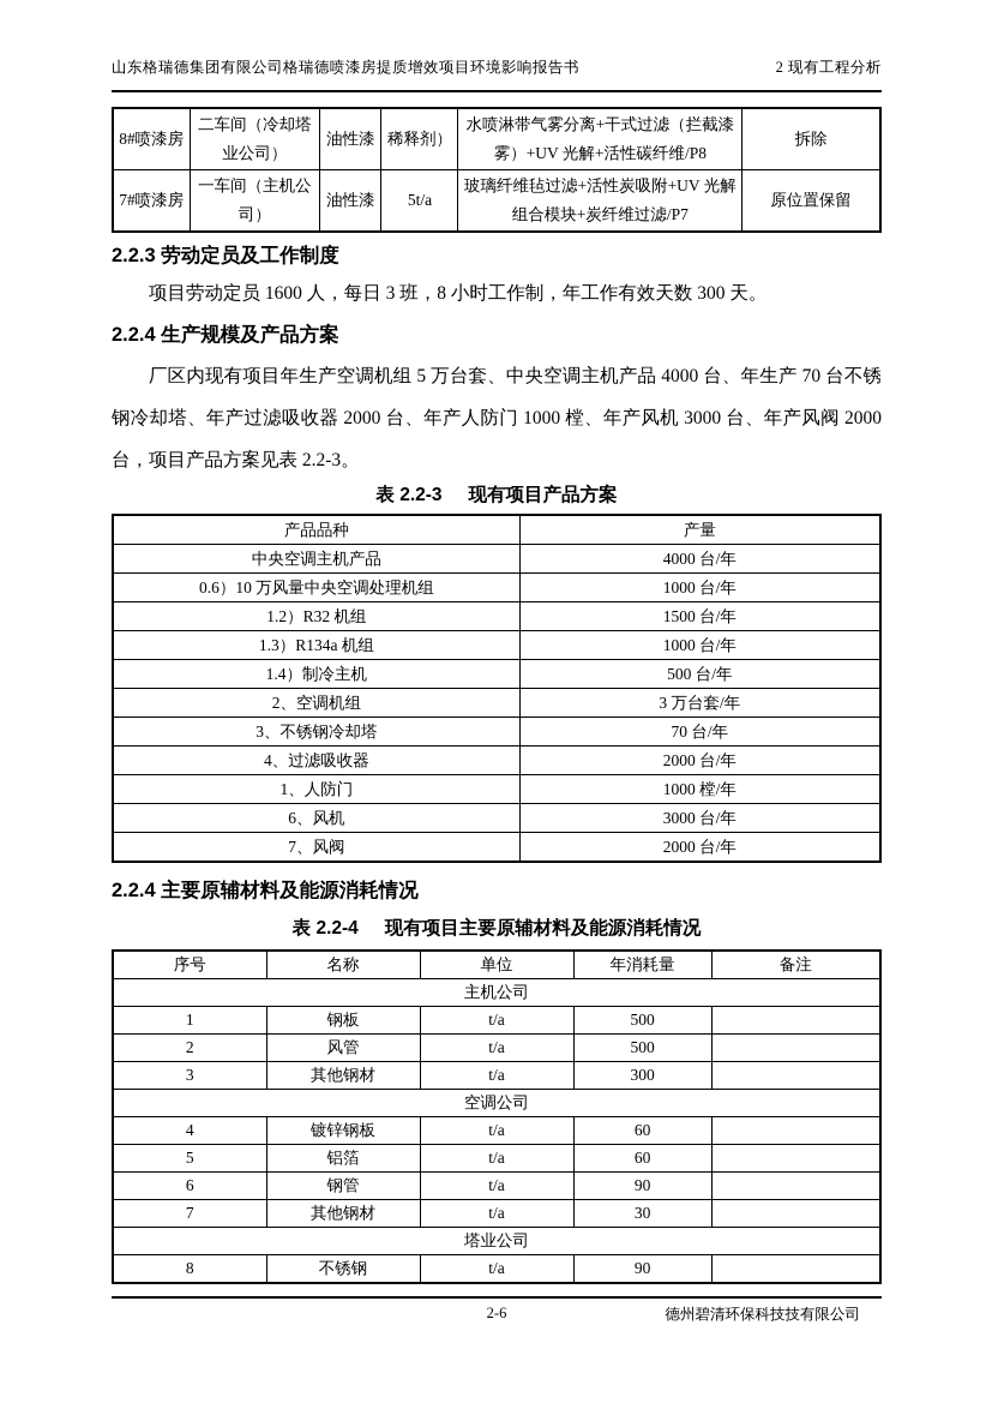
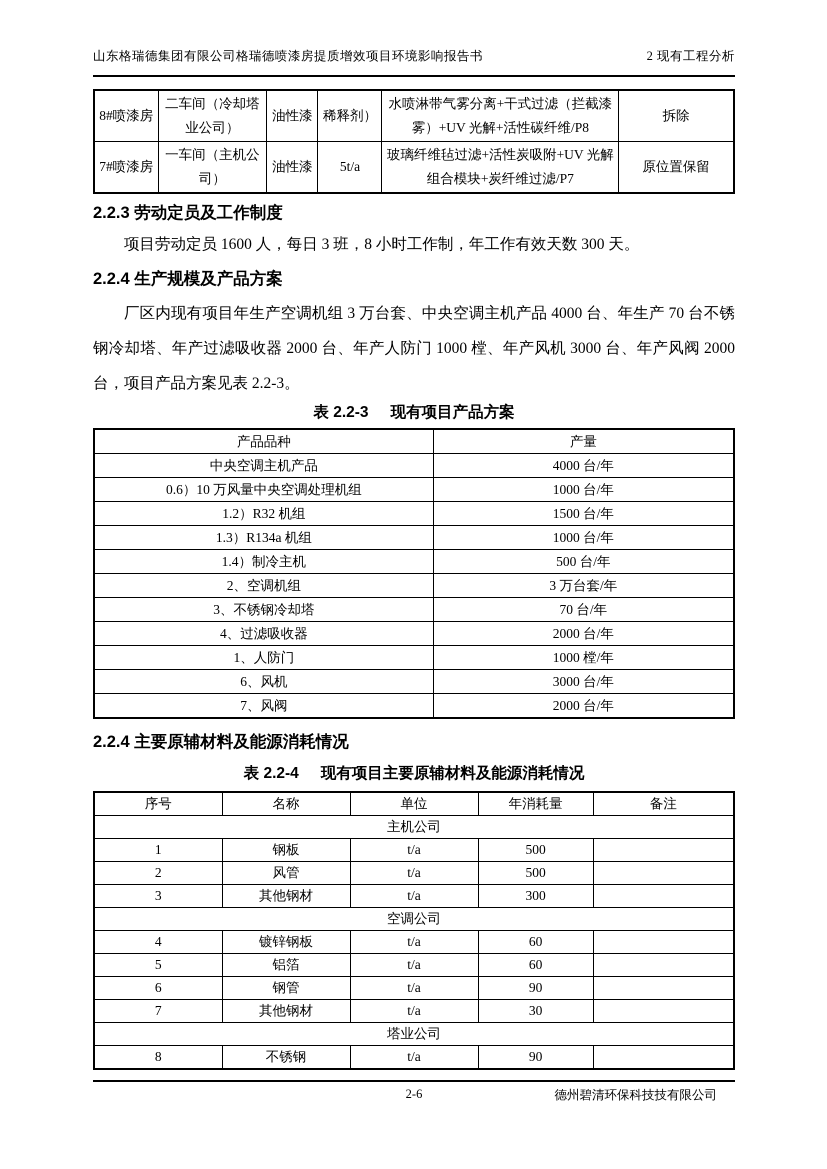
  山东格瑞德集团有限公司格瑞德喷漆房提质增效项目环境影响报告书
  2 现有工程分析
  8#喷漆房	二车间（冷却塔业公司）	油性漆	稀释剂）	水喷淋带气雾分离+干式过滤（拦截漆雾）+UV 光解+活性碳纤维/P8	拆除
  7#喷漆房	一车间（主机公司）	油性漆	5t/a	玻璃纤维毡过滤+活性炭吸附+UV 光解组合模块+炭纤维过滤/P7	原位置保留
  2.2.3 劳动定员及工作制度
  项目劳动定员 1600 人，每日 3 班，8 小时工作制，年工作有效天数 300 天。
  2.2.4 生产规模及产品方案
- 厂区内现有项目年生产空调机组 5 万台套、中央空调主机产品 4000 台、年生产 70 台不锈钢冷却塔、年产过滤吸收器 2000 台、年产人防门 1000 樘、年产风机 3000 台、年产风阀 2000 台，项目产品方案见表 2.2-3。
+ 厂区内现有项目年生产空调机组 3 万台套、中央空调主机产品 4000 台、年生产 70 台不锈钢冷却塔、年产过滤吸收器 2000 台、年产人防门 1000 樘、年产风机 3000 台、年产风阀 2000 台，项目产品方案见表 2.2-3。
  表 2.2-3 现有项目产品方案
  产品品种	产量
  中央空调主机产品	4000 台/年
  0.6）10 万风量中央空调处理机组	1000 台/年
  1.2）R32 机组	1500 台/年
  1.3）R134a 机组	1000 台/年
  1.4）制冷主机	500 台/年
  2、空调机组	3 万台套/年
  3、不锈钢冷却塔	70 台/年
  4、过滤吸收器	2000 台/年
  1、人防门	1000 樘/年
  6、风机	3000 台/年
  7、风阀	2000 台/年
  2.2.4 主要原辅材料及能源消耗情况
  表 2.2-4 现有项目主要原辅材料及能源消耗情况
  序号	名称	单位	年消耗量	备注
  主机公司
  1	钢板	t/a	500
  2	风管	t/a	500
  3	其他钢材	t/a	300
  空调公司
  4	镀锌钢板	t/a	60
  5	铝箔	t/a	60
  6	钢管	t/a	90
  7	其他钢材	t/a	30
  塔业公司
  8	不锈钢	t/a	90
  2-6
  德州碧清环保科技技有限公司
